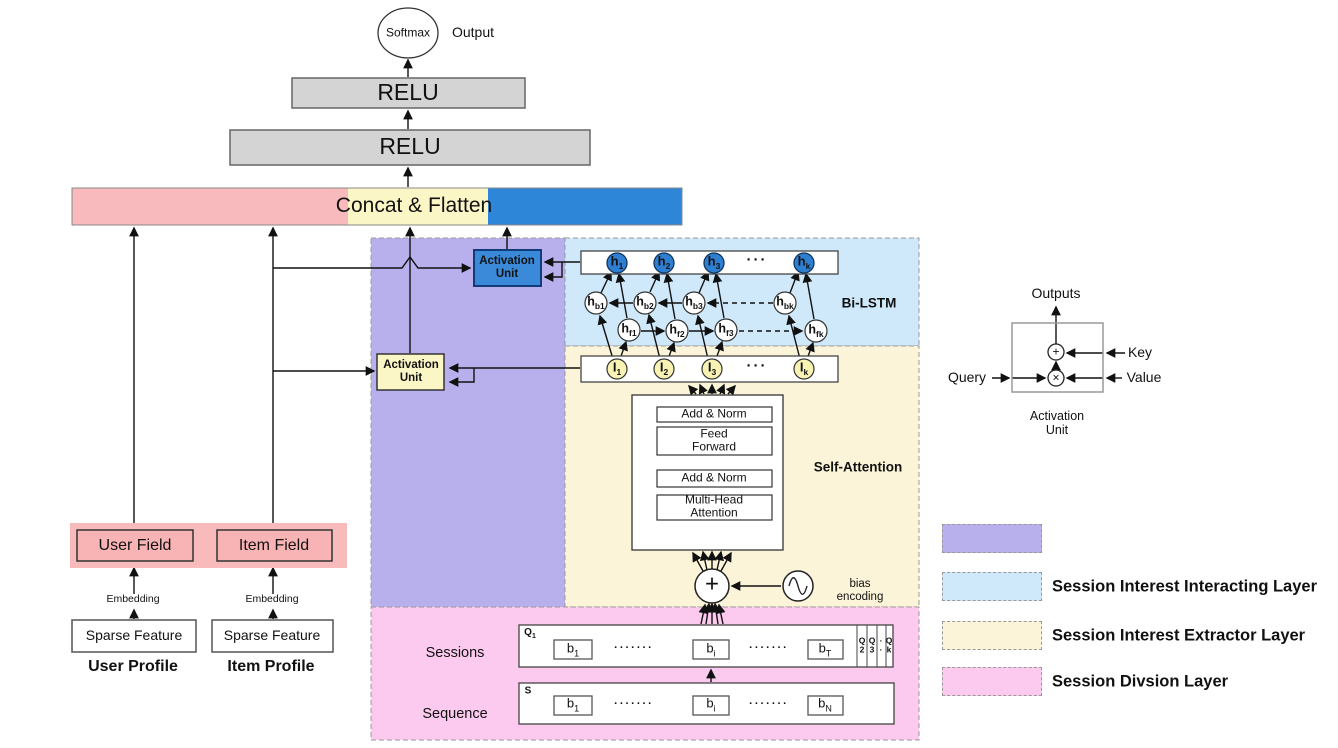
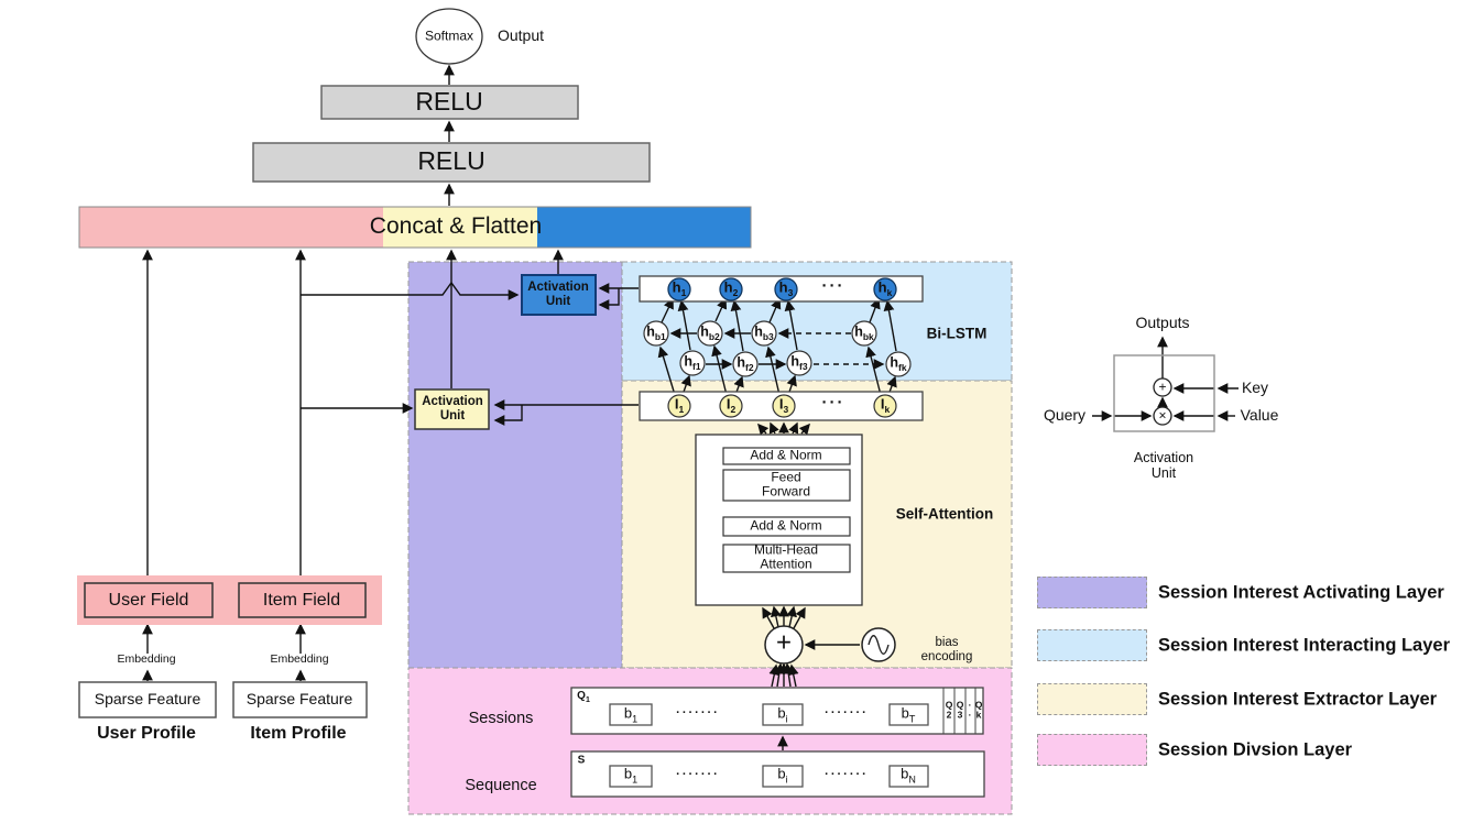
  Softmax
  Output
  RELU
  RELU
  Concat & Flatten
  User Field
  Item Field
  Embedding
  Embedding
  Sparse Feature
  Sparse Feature
  User Profile
  Item Profile
  Activation
  Unit
  Activation
  Unit
  Bi-LSTM
  h1
  h2
  h3
  hk
  ···
  hb1
  hb2
  hb3
  hbk
  hf1
  hf2
  hf3
  hfk
  I1
  I2
  I3
  Ik
  ···
  Add & Norm
  Feed
  Forward
  Add & Norm
  Multi-Head
  Attention
  Self-Attention
  bias
  encoding
  +
  Sessions
  Sequence
  S
  b1
  bi
  bT
  ·······
  ·······
  Q
  2
  Q
  3
  ·
  ·
  Q
  k
  b1
  bi
  bN
  ·······
  ·······
  Outputs
  Query
  Key
  Value
  +
  ×
  Activation
  Unit
+ Session Interest Activating Layer
  Session Interest Interacting Layer
  Session Interest Extractor Layer
  Session Divsion Layer
